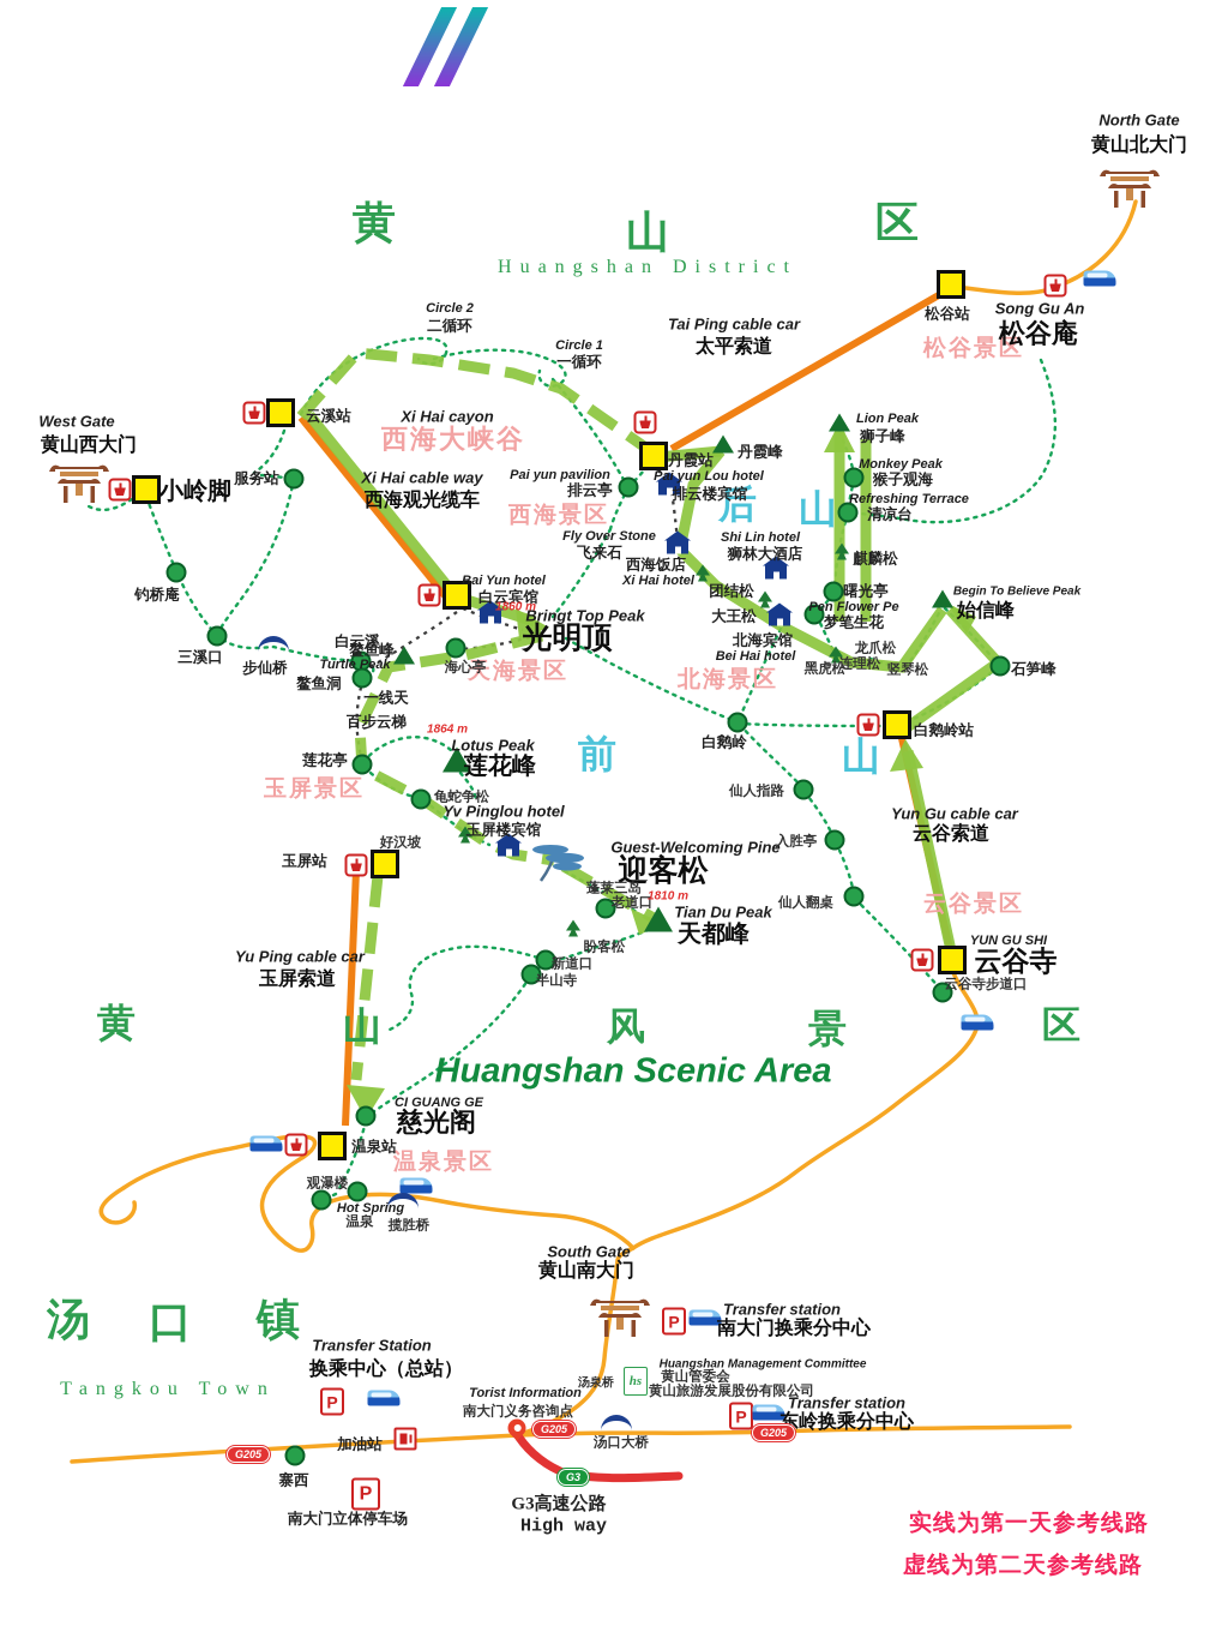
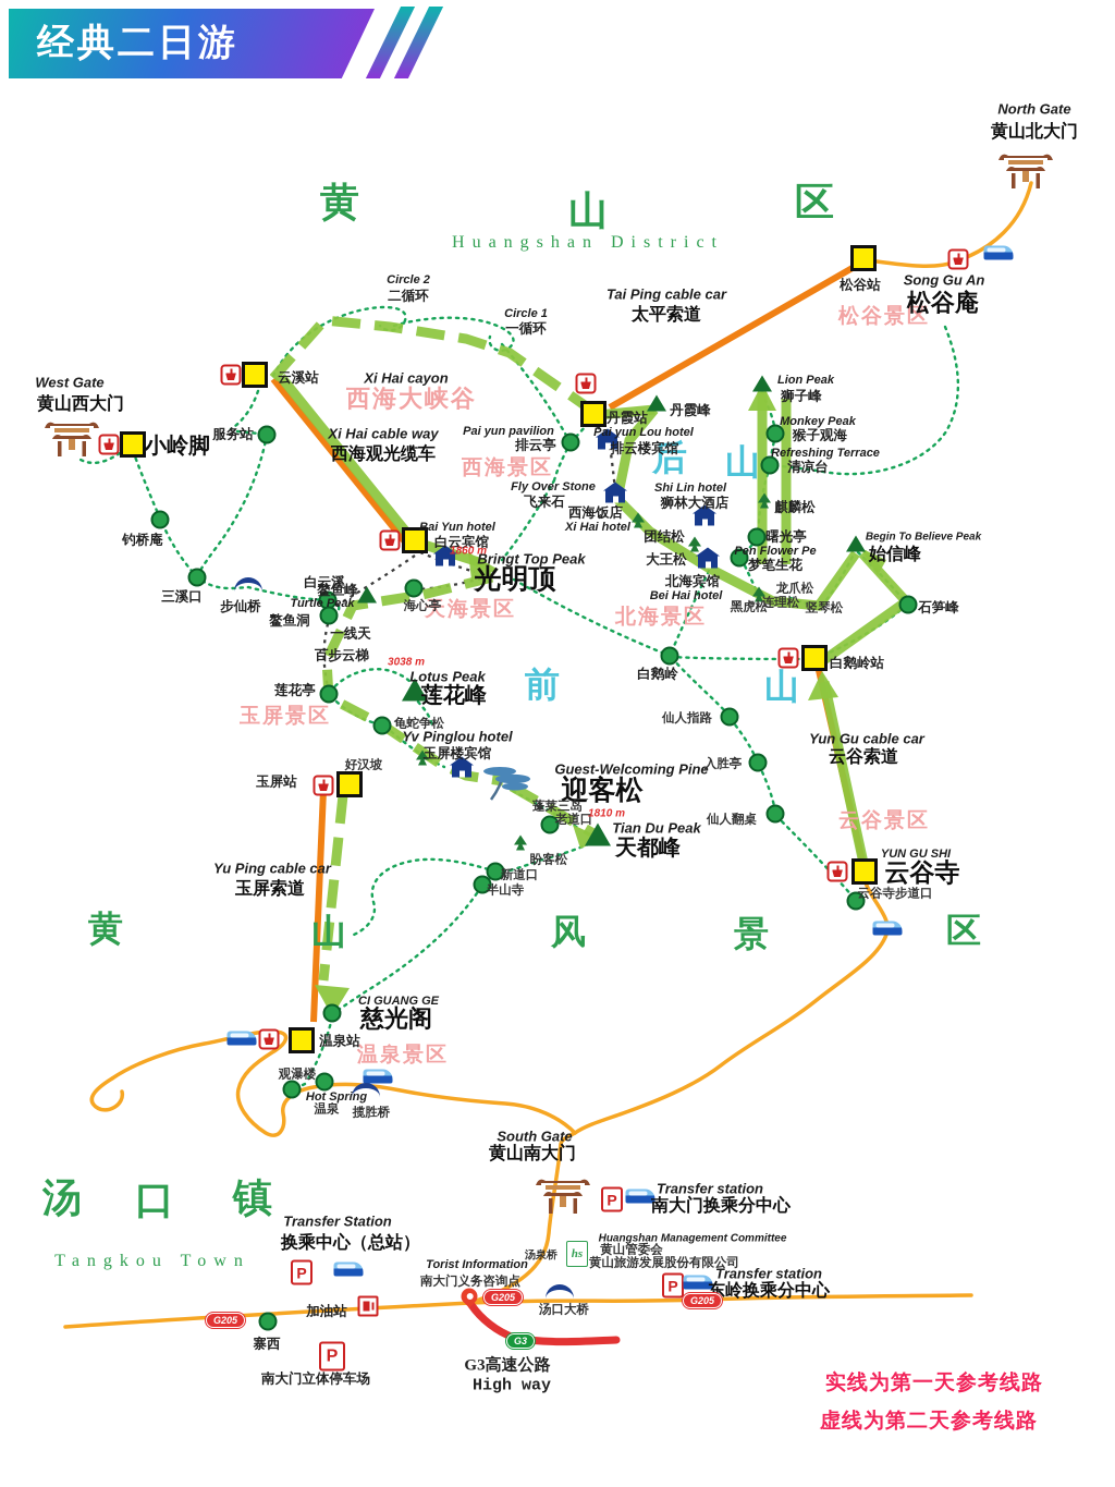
+ 经典二日游
  黄
  山
  区
  Huangshan District
  黄
  山
  风
  景
  区
- Huangshan Scenic Area
  汤
  口
  镇
  Tangkou Town
  后
  山
  前
  山
  松谷景区
  西海大峡谷
  西海景区
  天海景区
  北海景区
  玉屏景区
  云谷景区
  温泉景区
  North Gate
  黄山北大门
  West Gate
  黄山西大门
  South Gate
  黄山南大门
  Tai Ping cable car
  太平索道
  Xi Hai cable way
  西海观光缆车
  Yu Ping cable car
  玉屏索道
  Yun Gu cable car
  云谷索道
  Circle 2
  二循环
  Circle 1
  一循环
  松谷站
  Song Gu An
  松谷庵
  小岭脚
  云溪站
  服务站
  Xi Hai cayon
  钓桥庵
  三溪口
  步仙桥
  白云溪
  Pai yun pavilion
  排云亭
  丹霞站
  丹霞峰
  Pai yun Lou hotel
  排云楼宾馆
  Fly Over Stone
  飞来石
  西海饭店
  Xi Hai hotel
  团结松
  大王松
  Shi Lin hotel
  狮林大酒店
  Lion Peak
  狮子峰
  Monkey Peak
  猴子观海
  Refreshing Terrace
  清凉台
  麒麟松
  曙光亭
  Pen Flower Pe
  梦笔生花
  北海宾馆
  Bei Hai hotel
  黑虎松
  连理松
  龙爪松
  竖琴松
  Begin To Believe Peak
  始信峰
  石笋峰
  白鹅岭站
  白鹅岭
  Bai Yun hotel
  白云宾馆
  1860 m
  Bringt Top Peak
  光明顶
  海心亭
  鳌鱼峰
  Turtle Peak
  鳌鱼洞
  一线天
  百步云梯
  莲花亭
- 1864 m
+ 3038 m
  Lotus Peak
  莲花峰
  龟蛇争松
  Yv Pinglou hotel
  玉屏楼宾馆
  好汉坡
  玉屏站
  Guest-Welcoming Pine
  迎客松
  蓬莱三岛
  老道口
  1810 m
  Tian Du Peak
  天都峰
  盼客松
  新道口
  半山寺
  仙人指路
  入胜亭
  仙人翻桌
  YUN GU SHI
  云谷寺
  云谷寺步道口
  CI GUANG GE
  慈光阁
  温泉站
  观瀑楼
  Hot Spring
  温泉
  揽胜桥
  P
  Transfer station
  南大门换乘分中心
  Huangshan Management Committee
  hs
  黄山管委会
  黄山旅游发展股份有限公司
  汤泉桥
  P
  Transfer station
  东岭换乘分中心
  Transfer Station
  换乘中心（总站）
  P
  加油站
  Torist Information
  南大门义务咨询点
  寨西
  P
  南大门立体停车场
  汤口大桥
  G205
  G205
  G205
  G3
  G3高速公路
  High way
  实线为第一天参考线路
  虚线为第二天参考线路
